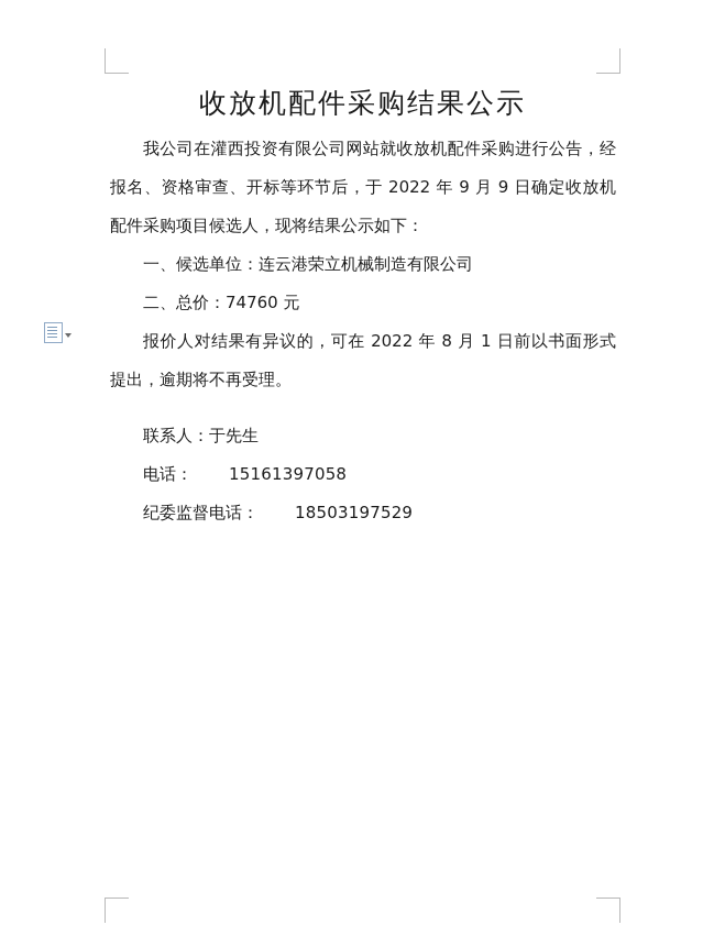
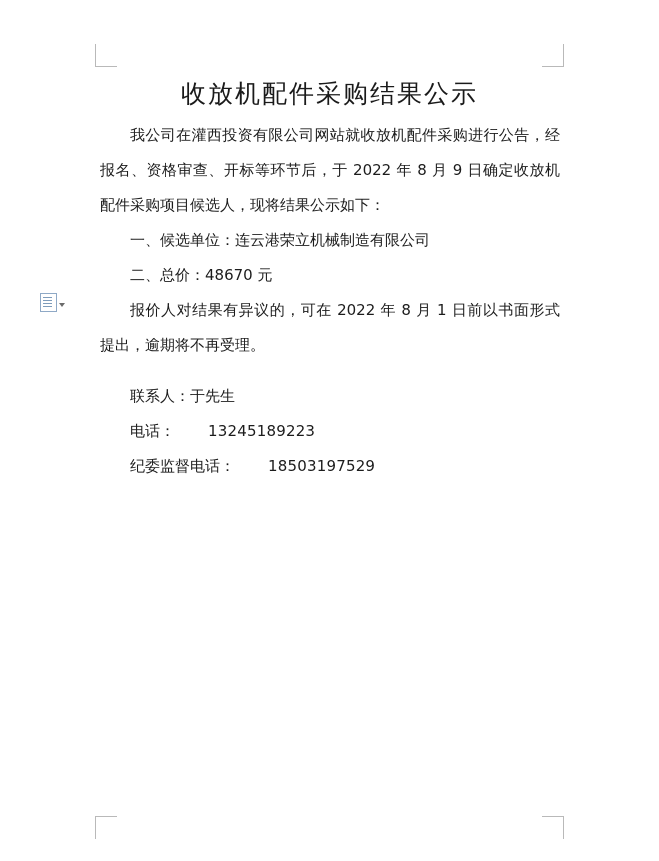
  收放机配件采购结果公示
- 我公司在灌西投资有限公司网站就收放机配件采购进行公告，经报名、资格审查、开标等环节后，于 2022 年 9 月 9 日确定收放机配件采购项目候选人，现将结果公示如下：
+ 我公司在灌西投资有限公司网站就收放机配件采购进行公告，经报名、资格审查、开标等环节后，于 2022 年 8 月 9 日确定收放机配件采购项目候选人，现将结果公示如下：
  一、候选单位：连云港荣立机械制造有限公司
- 二、总价：74760 元
+ 二、总价：48670 元
  报价人对结果有异议的，可在 2022 年 8 月 1 日前以书面形式提出，逾期将不再受理。
  联系人：于先生
- 电话： 15161397058
+ 电话： 13245189223
  纪委监督电话： 18503197529
